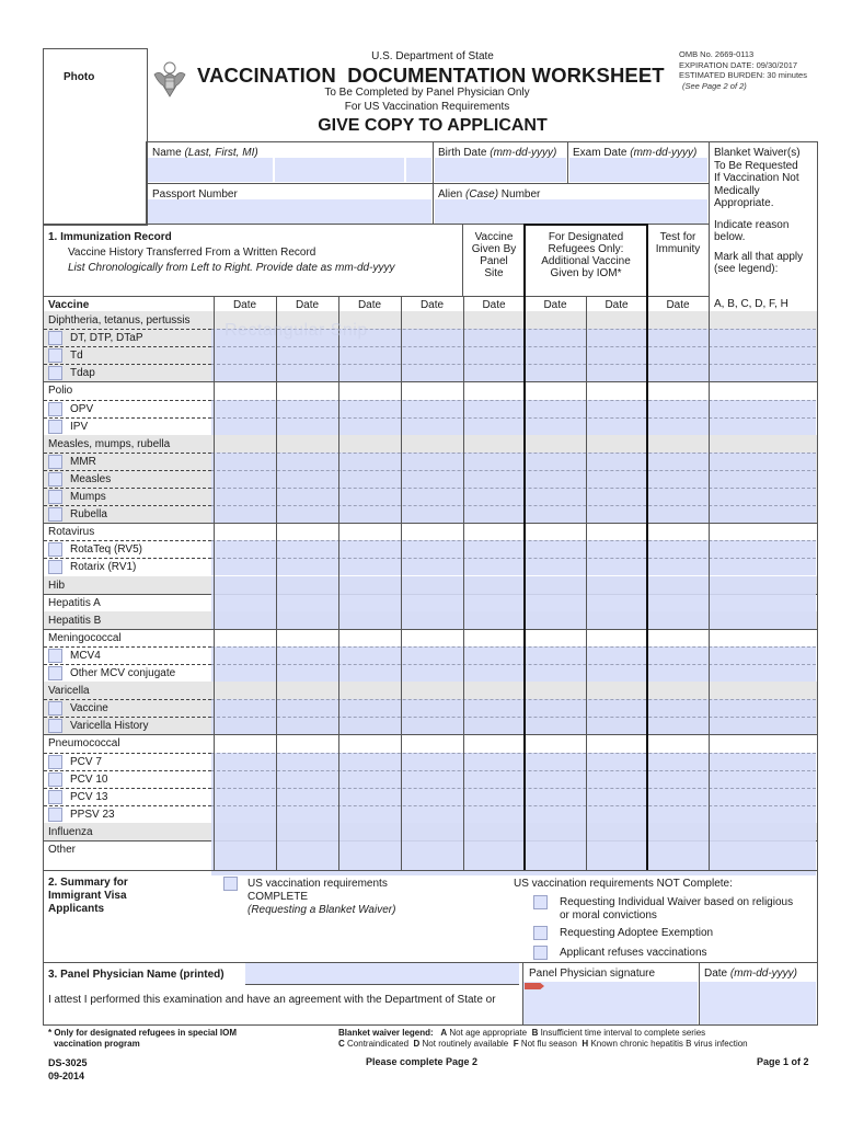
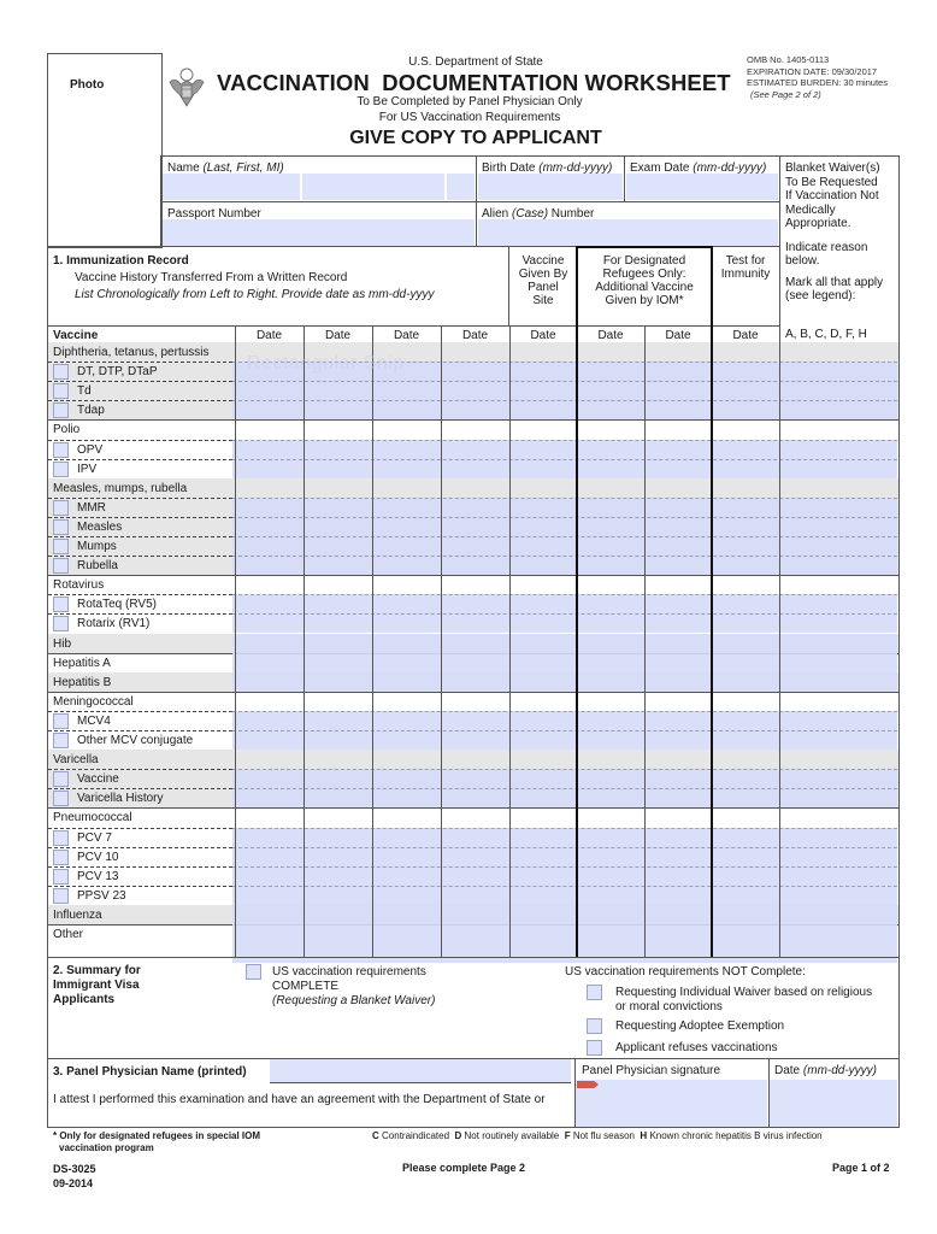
  Photo
  U.S. Department of State
  VACCINATION DOCUMENTATION WORKSHEET
  To Be Completed by Panel Physician Only
  For US Vaccination Requirements
  GIVE COPY TO APPLICANT
- OMB No. 2669-0113
+ OMB No. 1405-0113
  EXPIRATION DATE: 09/30/2017
  ESTIMATED BURDEN: 30 minutes
  (See Page 2 of 2)
  Name (Last, First, MI)
  Birth Date (mm-dd-yyyy)
  Exam Date (mm-dd-yyyy)
  Passport Number
  Alien (Case) Number
  Blanket Waiver(s)
  To Be Requested
  If Vaccination Not
  Medically
  Appropriate.
  Indicate reason
  below.
  Mark all that apply
  (see legend):
  1. Immunization Record
  Vaccine History Transferred From a Written Record
  List Chronologically from Left to Right. Provide date as mm-dd-yyyy
  Vaccine
  Given By
  Panel
  Site
  For Designated
  Refugees Only:
  Additional Vaccine
  Given by IOM*
  Test for
  Immunity
  Vaccine
  Date
  Date
  Date
  Date
  Date
  Date
  Date
  Date
  A, B, C, D, F, H
  Diphtheria, tetanus, pertussis
  DT, DTP, DTaP
  Td
  Tdap
  Polio
  OPV
  IPV
  Measles, mumps, rubella
  MMR
  Measles
  Mumps
  Rubella
  Rotavirus
  RotaTeq (RV5)
  Rotarix (RV1)
  Hib
  Hepatitis A
  Hepatitis B
  Meningococcal
  MCV4
  Other MCV conjugate
  Varicella
  Vaccine
  Varicella History
  Pneumococcal
  PCV 7
  PCV 10
  PCV 13
  PPSV 23
  Influenza
  Other
  Rectangular Snip
  2. Summary for
  Immigrant Visa
  Applicants
  US vaccination requirements
  COMPLETE
  (Requesting a Blanket Waiver)
  US vaccination requirements NOT Complete:
  Requesting Individual Waiver based on religious
  or moral convictions
  Requesting Adoptee Exemption
  Applicant refuses vaccinations
  3. Panel Physician Name (printed)
  Panel Physician signature
  Date (mm-dd-yyyy)
  I attest I performed this examination and have an agreement with the Department of State or
  * Only for designated refugees in special IOM
  vaccination program
- Blanket waiver legend: A Not age appropriate B Insufficient time interval to complete series
  C Contraindicated D Not routinely available F Not flu season H Known chronic hepatitis B virus infection
  DS-3025
  09-2014
  Please complete Page 2
  Page 1 of 2
